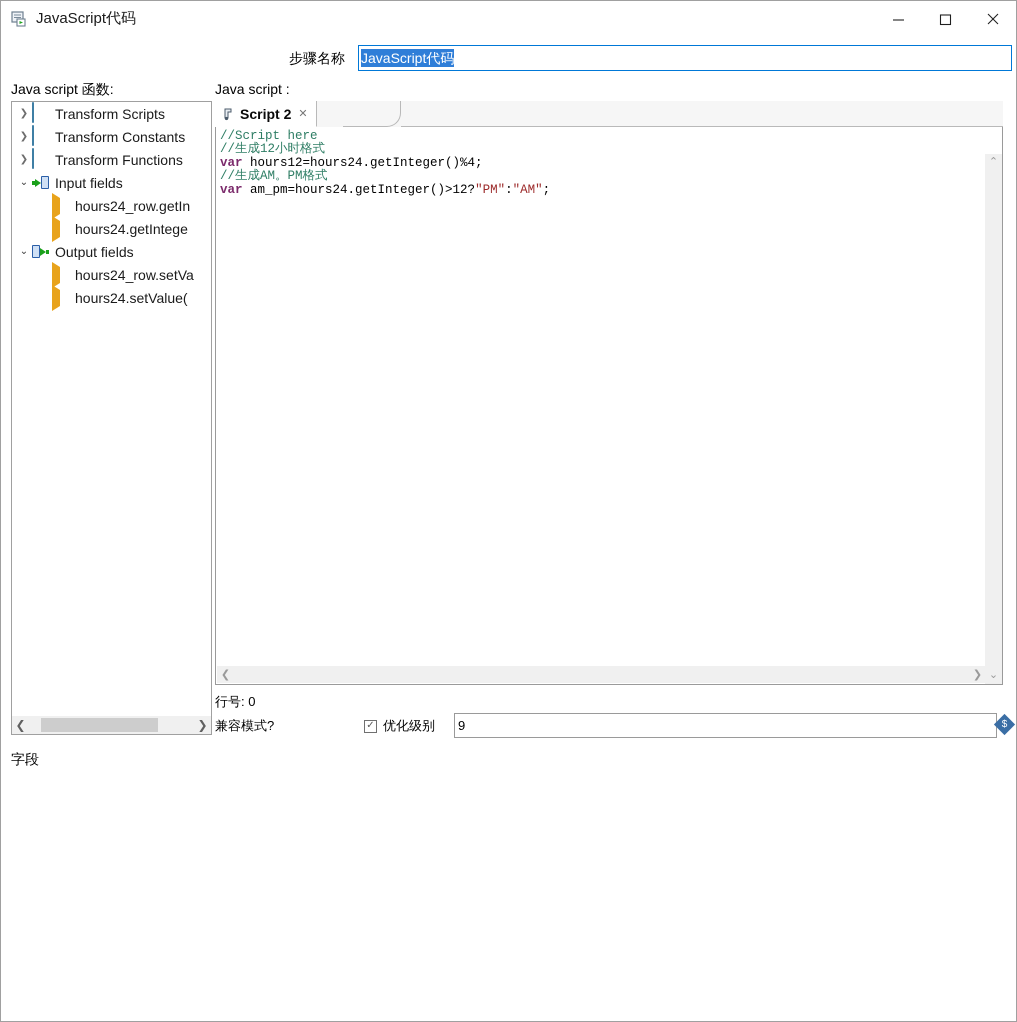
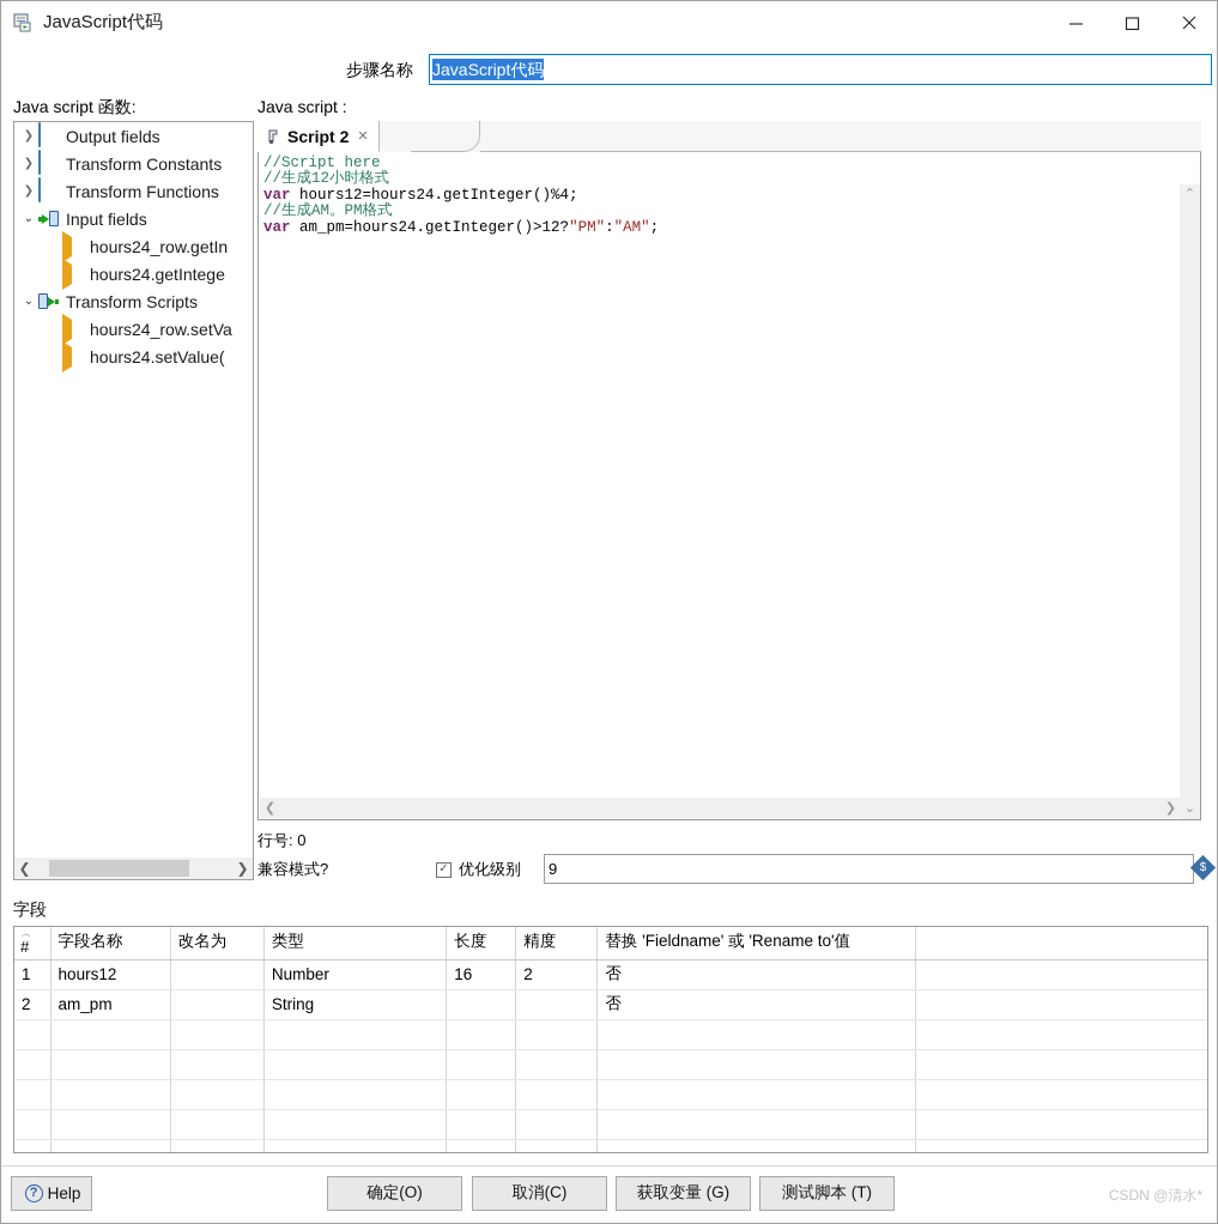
  JavaScript代码
  步骤名称
  JavaScript代码
  Java script 函数:
  Java script :
  ❯
- Transform Scripts
+ Output fields
  ❯
  Transform Constants
  ❯
  Transform Functions
  ⌄
  Input fields
  hours24_row.getIn
  hours24.getIntege
  ⌄
- Output fields
+ Transform Scripts
  hours24_row.setVa
  hours24.setValue(
  ❮
  ❯
  Script 2
  ✕
  //Script here //生成12小时格式 var hours12=hours24.getInteger()%4; //生成AM。PM格式 var am_pm=hours24.getInteger()>12?"PM":"AM";
  ⌃
  ⌄
  ❮
  ❯
  行号: 0
  兼容模式?
  ✓
  优化级别
  9
  字段
+ ︿ #	字段名称	改名为	类型	长度	精度	替换 'Fieldname' 或 'Rename to'值
+ 1	hours12		Number	16	2	否
+ 2	am_pm		String			否
+ ?
+ Help
+ 确定(O)
+ 取消(C)
+ 获取变量 (G)
+ 测试脚本 (T)
+ CSDN @清水*
